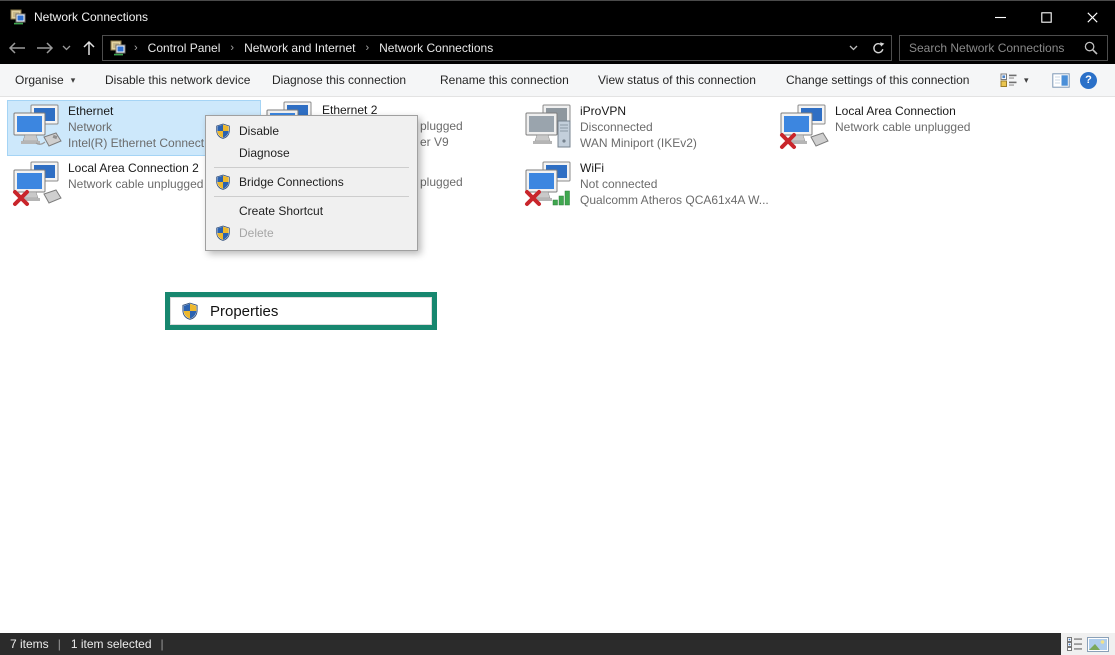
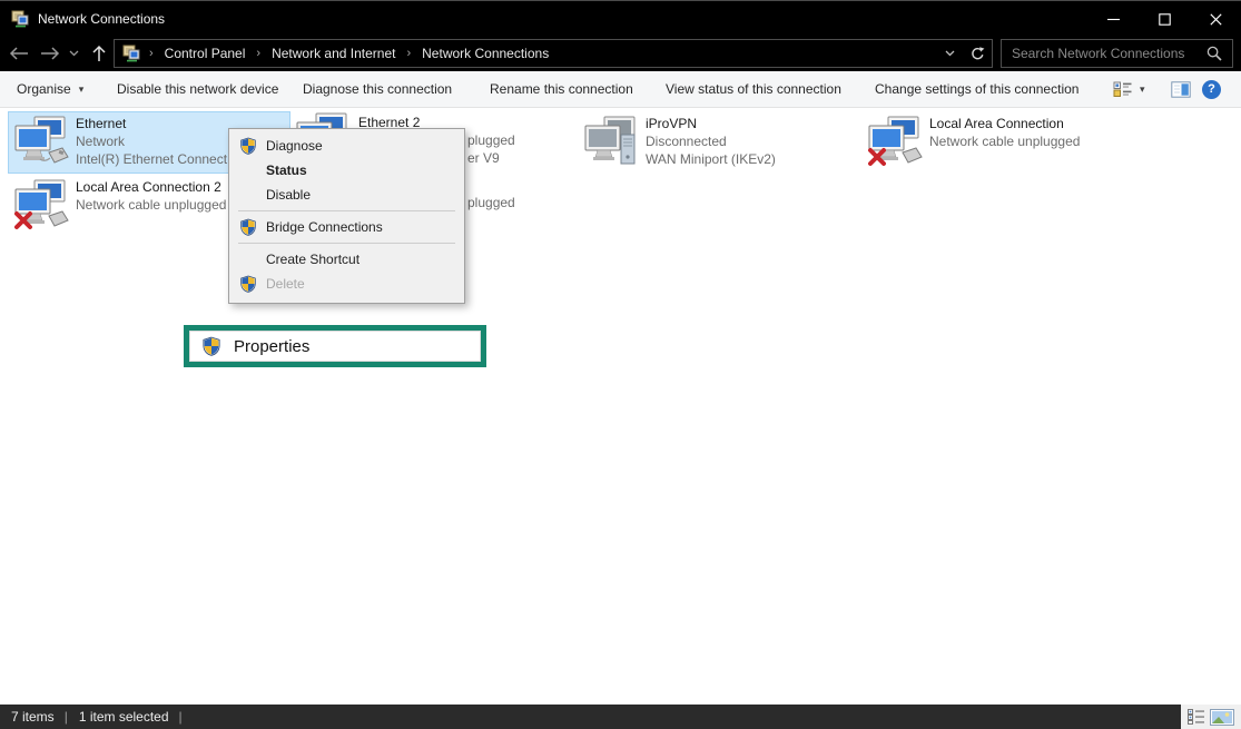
  Network Connections
  ›
  Control Panel
  ›
  Network and Internet
  ›
  Network Connections
  Search Network Connections
  Organise
  ▾
  Disable this network device
  Diagnose this connection
  Rename this connection
  View status of this connection
  Change settings of this connection
  ▾
  ?
  Ethernet
  Network
  Intel(R) Ethernet Connect
  Local Area Connection 2
  Network cable unplugged
  Ethernet 2
  plugged
  er V9
  plugged
  iProVPN
  Disconnected
  WAN Miniport (IKEv2)
- WiFi
- Not connected
- Qualcomm Atheros QCA61x4A W...
  Local Area Connection
  Network cable unplugged
- Disable
+ Diagnose
+ Status
- Diagnose
+ Disable
  Bridge Connections
  Create Shortcut
  Delete
  Properties
  7 items
  |
  1 item selected
  |
